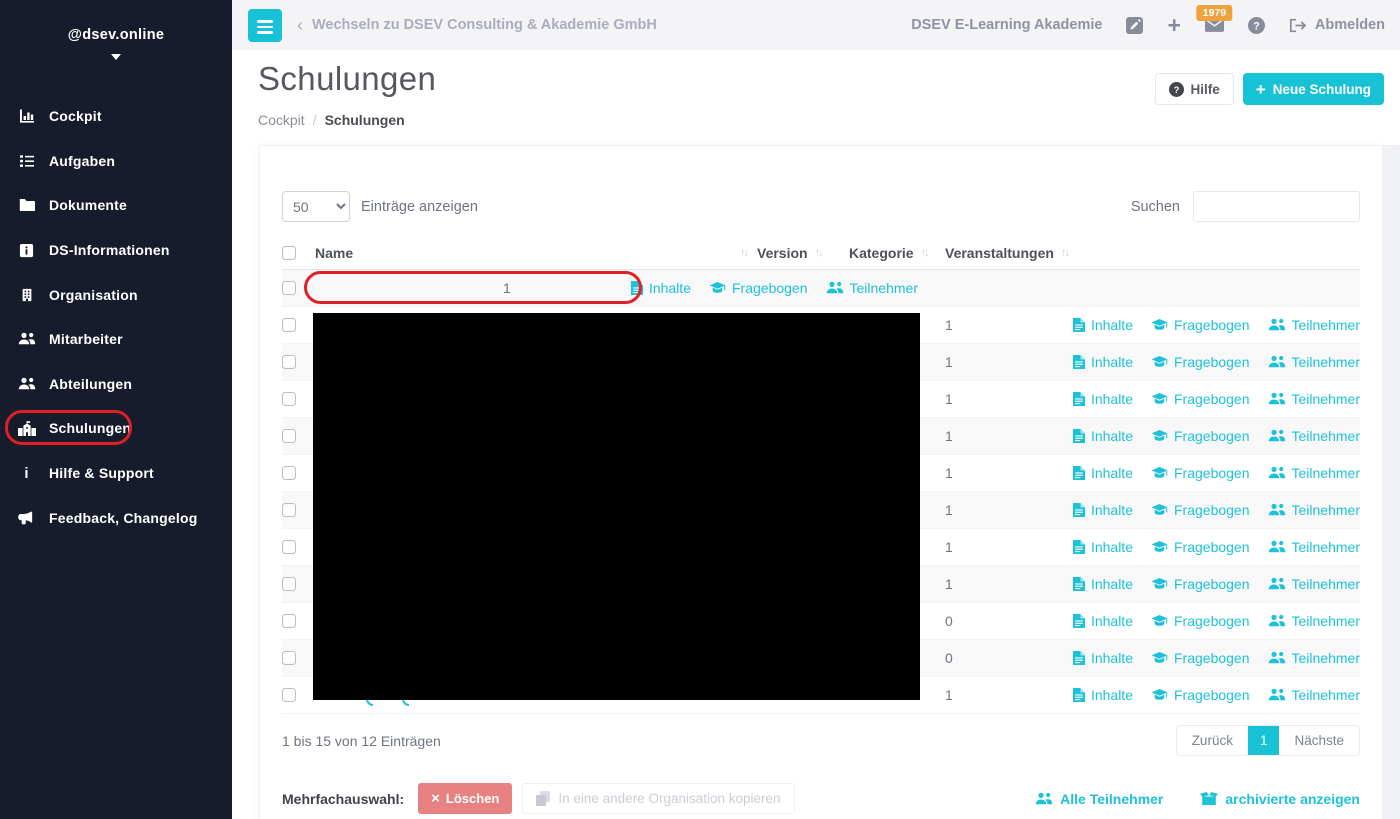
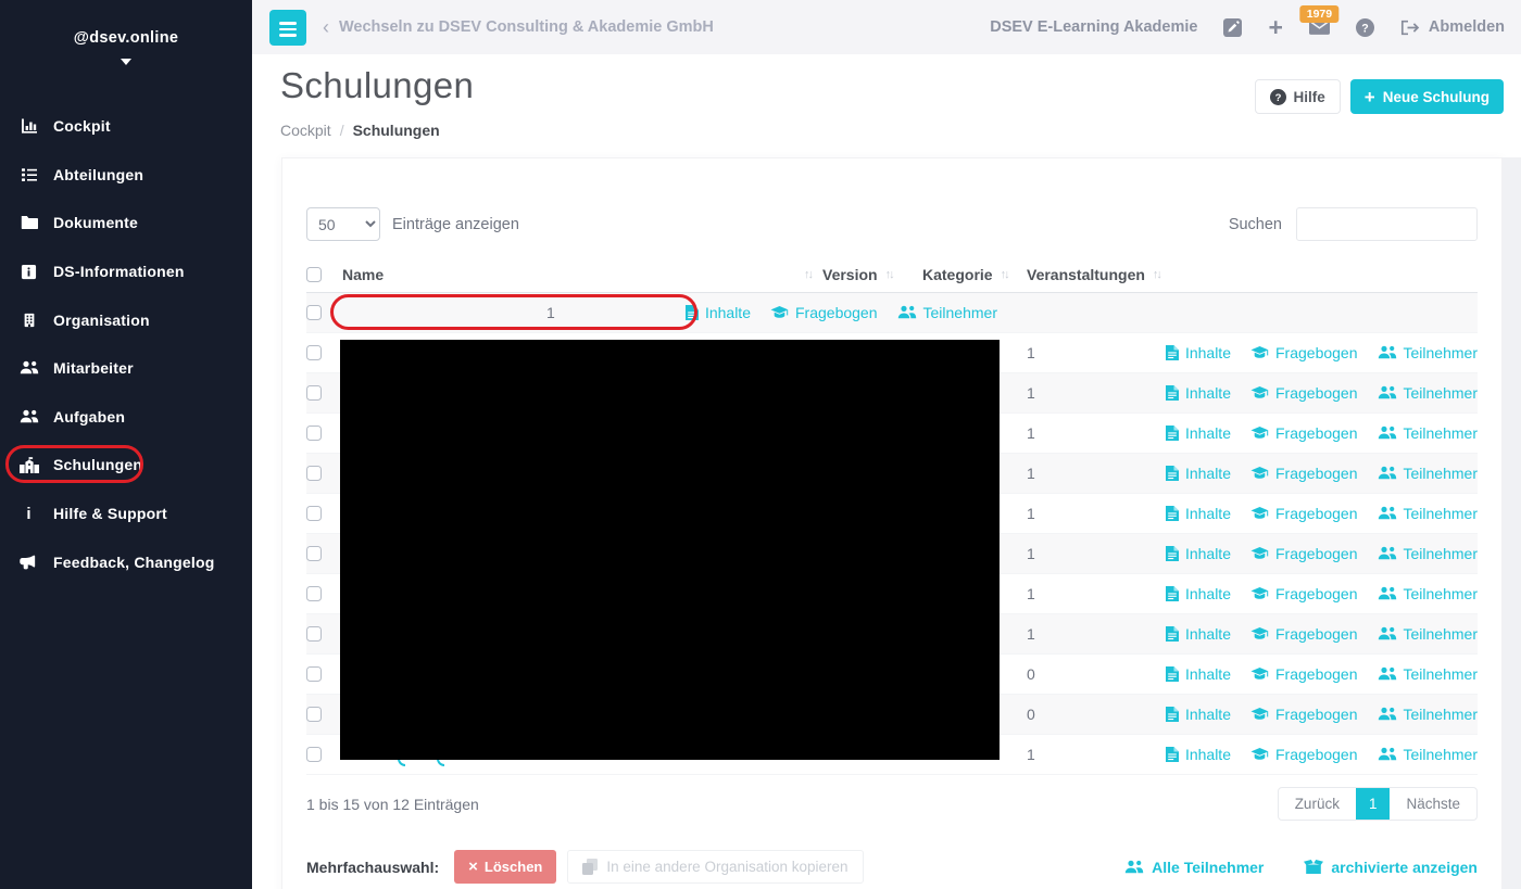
  @dsev.online
  Cockpit
- Aufgaben
+ Abteilungen
  Dokumente
  DS-Informationen
  Organisation
  Mitarbeiter
- Abteilungen
+ Aufgaben
  Schulungen
  i
  Hilfe & Support
  Feedback, Changelog
  ‹
  Wechseln zu DSEV Consulting & Akademie GmbH
  DSEV E-Learning Akademie
  +
  1979
  ?
  Abmelden
  Schulungen
  Cockpit
  /
  Schulungen
  ?
  Hilfe
  +
  Neue Schulung
  50
  Einträge anzeigen
  Suchen
  Name
  ↑↓
  Version
  ↑↓
  Kategorie
  ↑↓
  Veranstaltungen
  ↑↓
  1
  Inhalte
  Fragebogen
  Teilnehmer
  1
  Inhalte
  Fragebogen
  Teilnehmer
  1
  Inhalte
  Fragebogen
  Teilnehmer
  1
  Inhalte
  Fragebogen
  Teilnehmer
  1
  Inhalte
  Fragebogen
  Teilnehmer
  1
  Inhalte
  Fragebogen
  Teilnehmer
  1
  Inhalte
  Fragebogen
  Teilnehmer
  1
  Inhalte
  Fragebogen
  Teilnehmer
  1
  Inhalte
  Fragebogen
  Teilnehmer
  0
  Inhalte
  Fragebogen
  Teilnehmer
  0
  Inhalte
  Fragebogen
  Teilnehmer
  1
  Inhalte
  Fragebogen
  Teilnehmer
  1 bis 15 von 12 Einträgen
  Zurück
  1
  Nächste
  Mehrfachauswahl:
  ×
  Löschen
  In eine andere Organisation kopieren
  Alle Teilnehmer
  archivierte anzeigen
